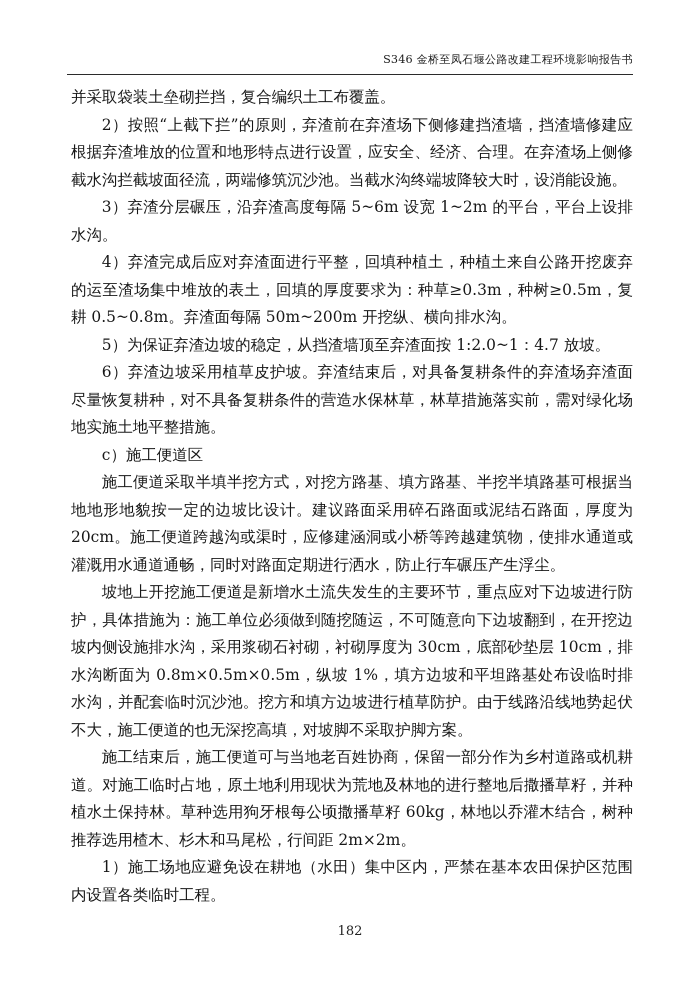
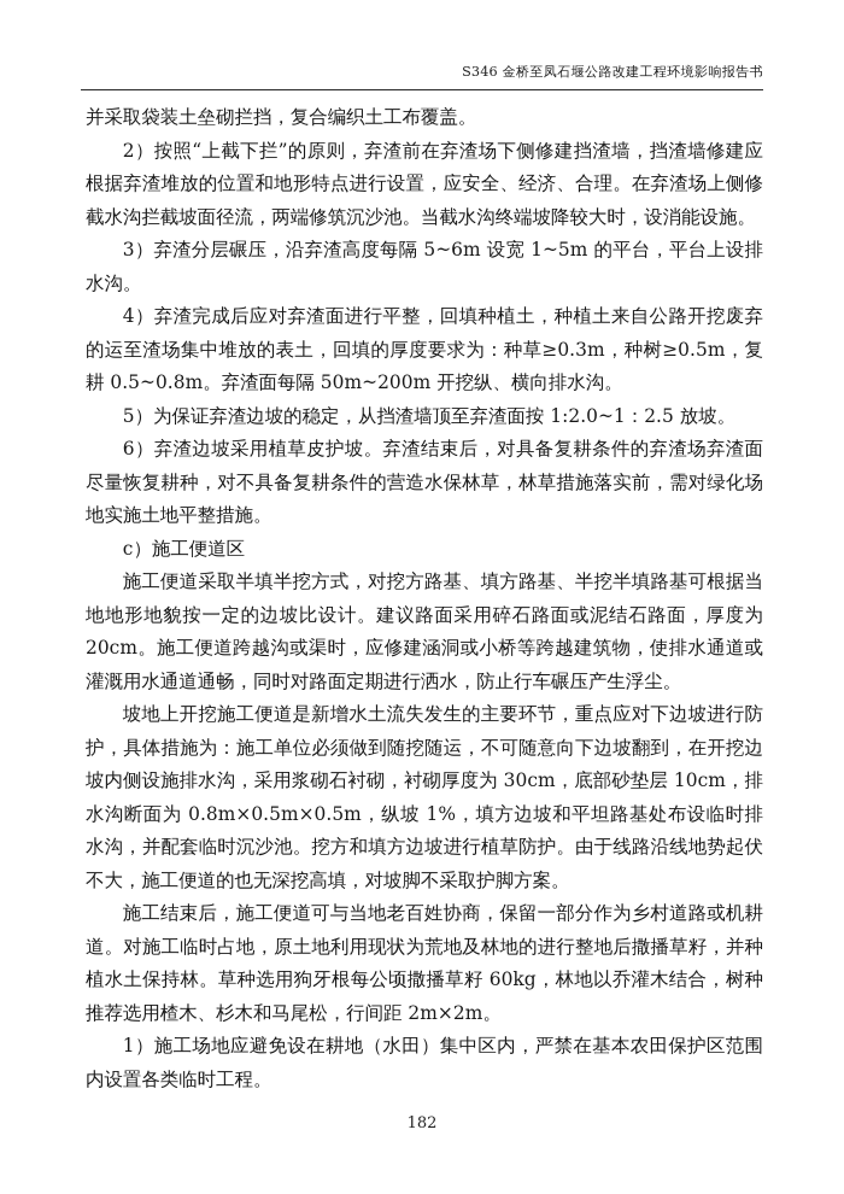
  S346 金桥至凤石堰公路改建工程环境影响报告书
  并采取袋装土垒砌拦挡，复合编织土工布覆盖。
  2）按照“上截下拦”的原则，弃渣前在弃渣场下侧修建挡渣墙，挡渣墙修建应根据弃渣堆放的位置和地形特点进行设置，应安全、经济、合理。在弃渣场上侧修截水沟拦截坡面径流，两端修筑沉沙池。当截水沟终端坡降较大时，设消能设施。
- 3）弃渣分层碾压，沿弃渣高度每隔 5~6m 设宽 1~2m 的平台，平台上设排水沟。
+ 3）弃渣分层碾压，沿弃渣高度每隔 5~6m 设宽 1~5m 的平台，平台上设排水沟。
  4）弃渣完成后应对弃渣面进行平整，回填种植土，种植土来自公路开挖废弃的运至渣场集中堆放的表土，回填的厚度要求为：种草≥0.3m，种树≥0.5m，复耕 0.5~0.8m。弃渣面每隔 50m~200m 开挖纵、横向排水沟。
- 5）为保证弃渣边坡的稳定，从挡渣墙顶至弃渣面按 1:2.0~1：4.7 放坡。
+ 5）为保证弃渣边坡的稳定，从挡渣墙顶至弃渣面按 1:2.0~1：2.5 放坡。
  6）弃渣边坡采用植草皮护坡。弃渣结束后，对具备复耕条件的弃渣场弃渣面尽量恢复耕种，对不具备复耕条件的营造水保林草，林草措施落实前，需对绿化场地实施土地平整措施。
  c）施工便道区
  施工便道采取半填半挖方式，对挖方路基、填方路基、半挖半填路基可根据当地地形地貌按一定的边坡比设计。建议路面采用碎石路面或泥结石路面，厚度为 20cm。施工便道跨越沟或渠时，应修建涵洞或小桥等跨越建筑物，使排水通道或灌溉用水通道通畅，同时对路面定期进行洒水，防止行车碾压产生浮尘。
  坡地上开挖施工便道是新增水土流失发生的主要环节，重点应对下边坡进行防护，具体措施为：施工单位必须做到随挖随运，不可随意向下边坡翻到，在开挖边坡内侧设施排水沟，采用浆砌石衬砌，衬砌厚度为 30cm，底部砂垫层 10cm，排水沟断面为 0.8m×0.5m×0.5m，纵坡 1%，填方边坡和平坦路基处布设临时排水沟，并配套临时沉沙池。挖方和填方边坡进行植草防护。由于线路沿线地势起伏不大，施工便道的也无深挖高填，对坡脚不采取护脚方案。
  施工结束后，施工便道可与当地老百姓协商，保留一部分作为乡村道路或机耕道。对施工临时占地，原土地利用现状为荒地及林地的进行整地后撒播草籽，并种植水土保持林。草种选用狗牙根每公顷撒播草籽 60kg，林地以乔灌木结合，树种推荐选用楂木、杉木和马尾松，行间距 2m×2m。
  1）施工场地应避免设在耕地（水田）集中区内，严禁在基本农田保护区范围内设置各类临时工程。
  182
